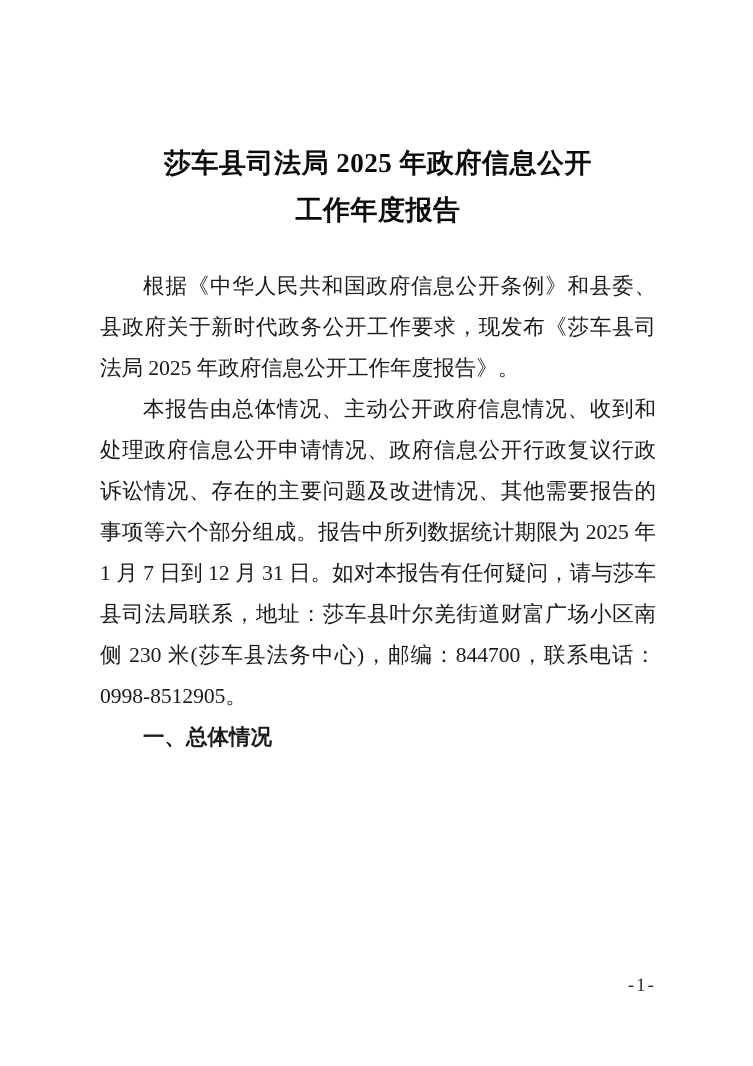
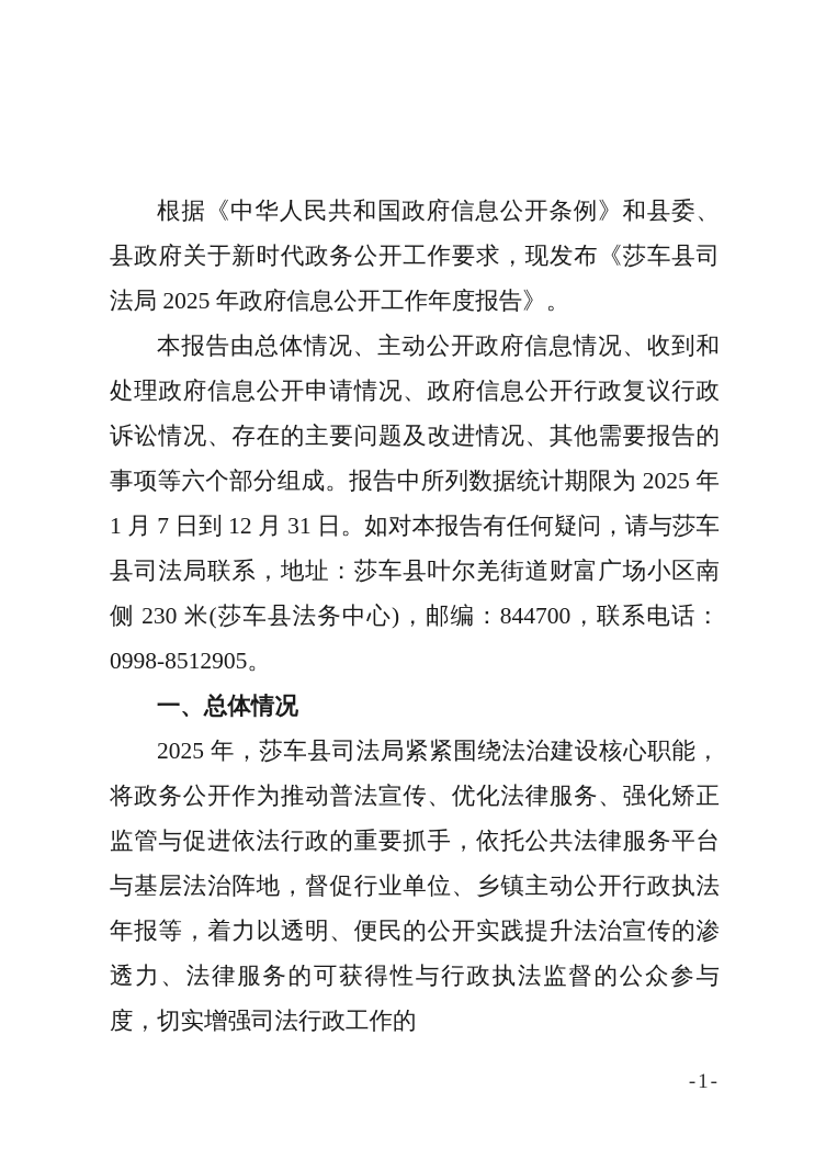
- 莎车县司法局 2025 年政府信息公开
- 工作年度报告
  根据《中华人民共和国政府信息公开条例》和县委、县政府关于新时代政务公开工作要求，现发布《莎车县司法局 2025 年政府信息公开工作年度报告》。
  本报告由总体情况、主动公开政府信息情况、收到和处理政府信息公开申请情况、政府信息公开行政复议行政诉讼情况、存在的主要问题及改进情况、其他需要报告的事项等六个部分组成。报告中所列数据统计期限为 2025 年 1 月 7 日到 12 月 31 日。如对本报告有任何疑问，请与莎车县司法局联系，地址：莎车县叶尔羌街道财富广场小区南侧 230 米(莎车县法务中心)，邮编：844700，联系电话：0998-8512905。
  一、总体情况
+ 2025 年，莎车县司法局紧紧围绕法治建设核心职能，将政务公开作为推动普法宣传、优化法律服务、强化矫正监管与促进依法行政的重要抓手，依托公共法律服务平台与基层法治阵地，督促行业单位、乡镇主动公开行政执法年报等，着力以透明、便民的公开实践提升法治宣传的渗透力、法律服务的可获得性与行政执法监督的公众参与度，切实增强司法行政工作的
  -1-
